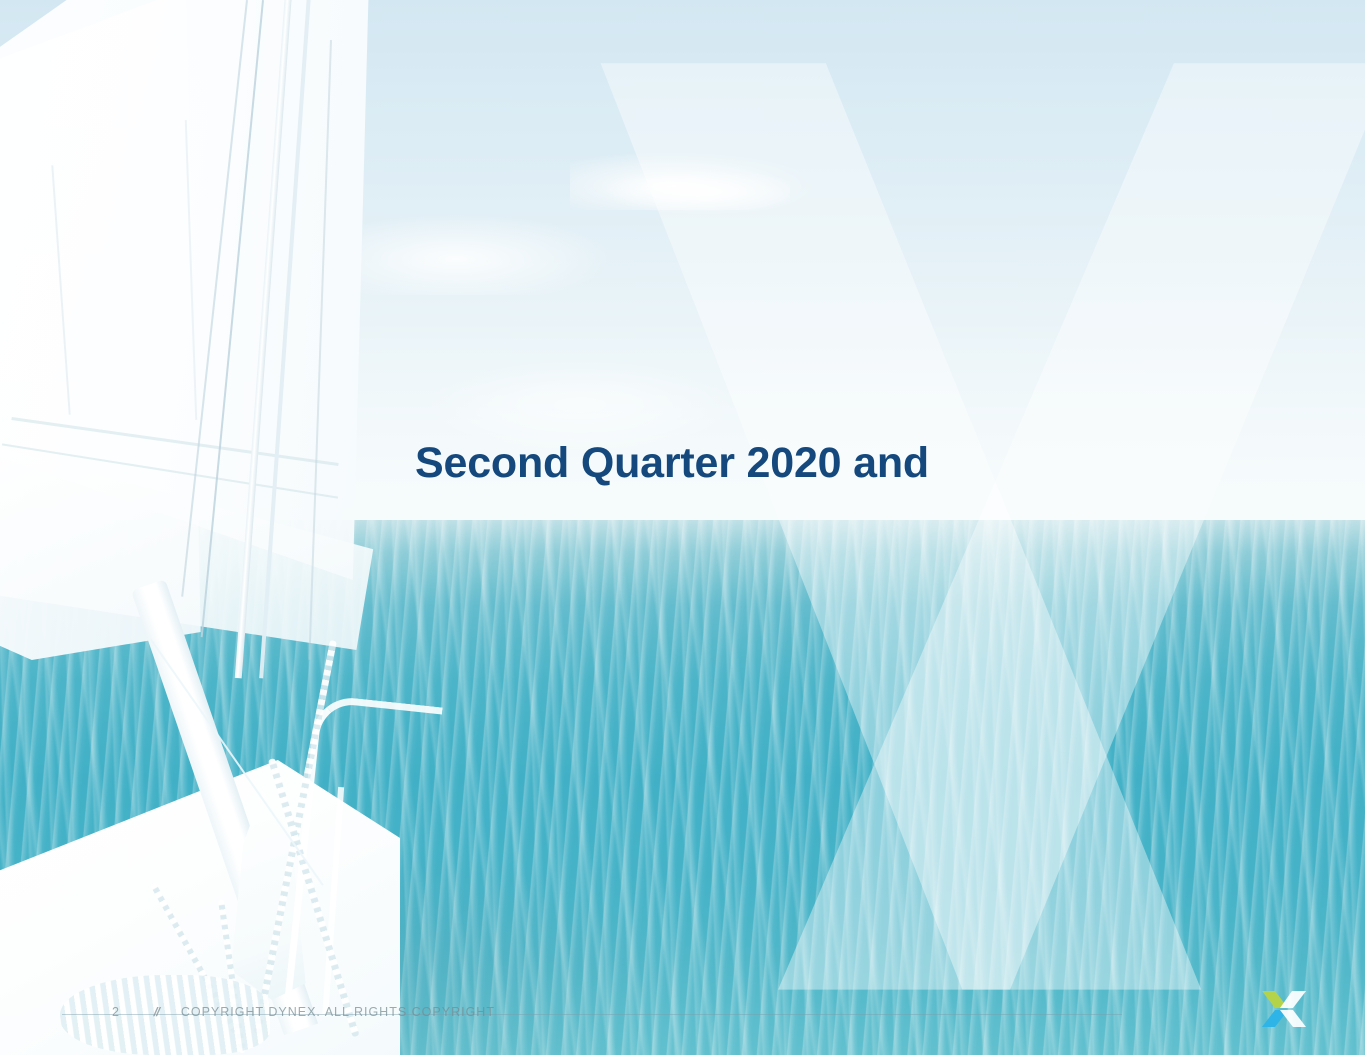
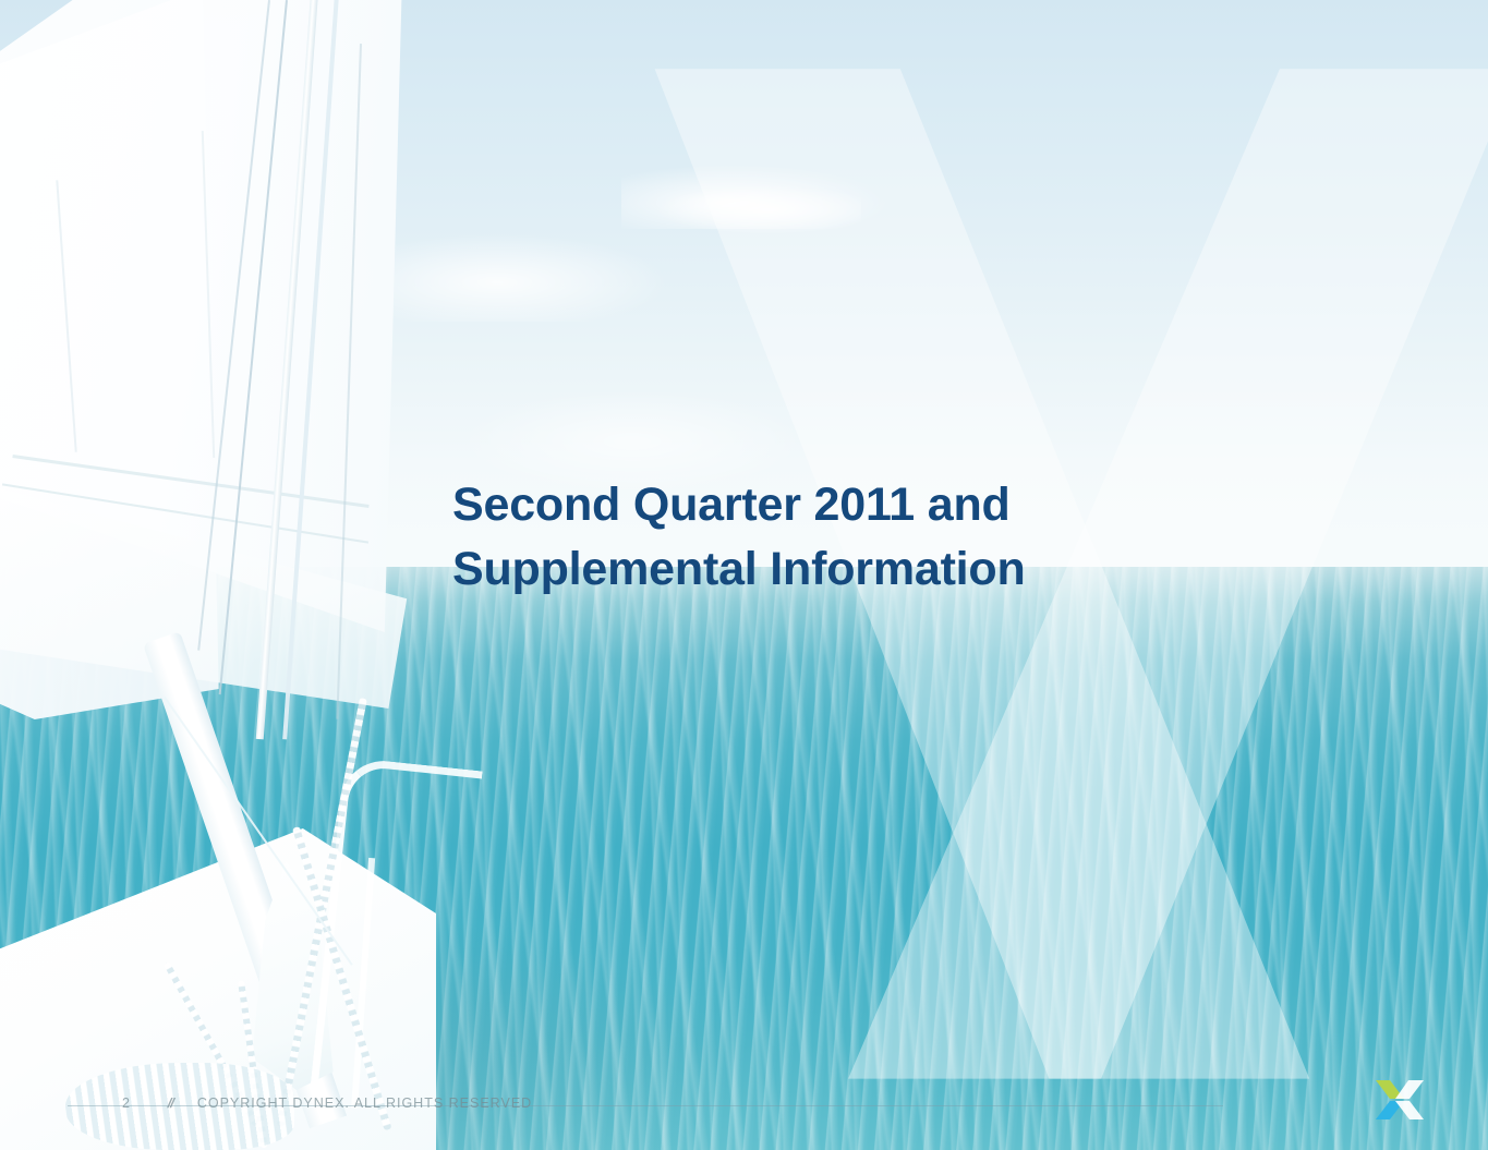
- Second Quarter 2020 and
+ Second Quarter 2011 and
+ Supplemental Information
  2
- COPYRIGHT DYNEX. ALL RIGHTS COPYRIGHT
+ COPYRIGHT DYNEX. ALL RIGHTS RESERVED
